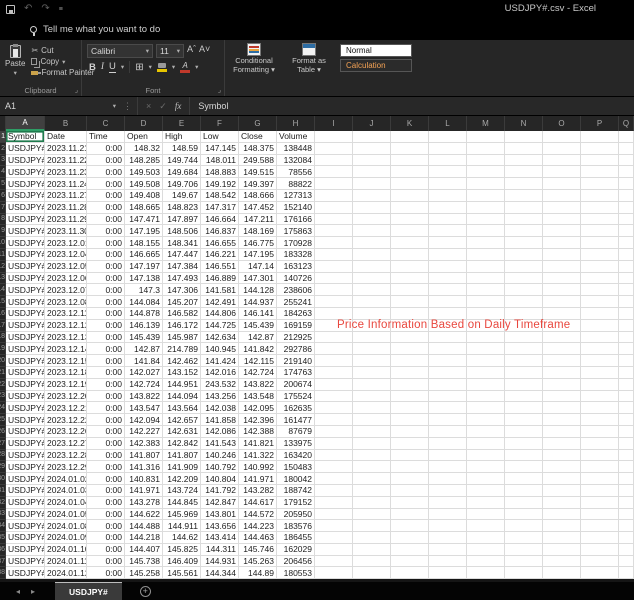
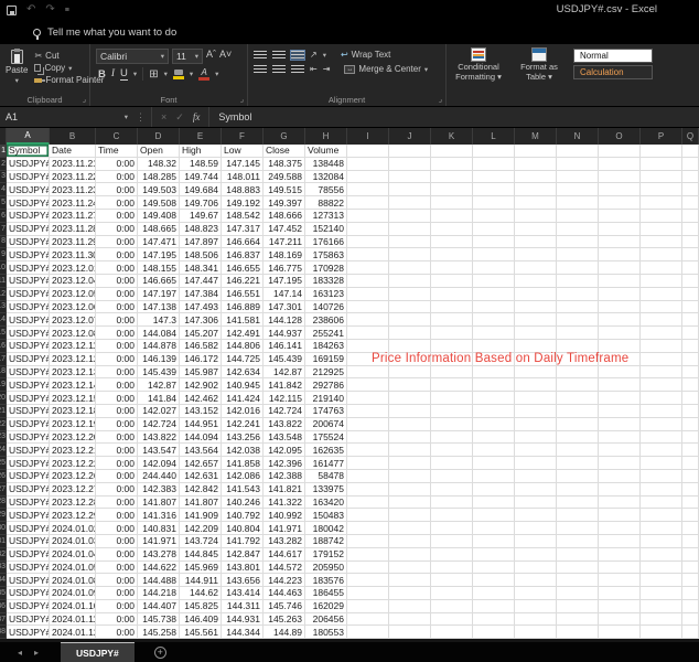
  ↶
  ↷
  USDJPY#.csv - Excel
  Tell me what you want to do
  Paste
  ✂
  Cut
  Copy
  Format Painter
  Clipboard
  Calibri
  11
  Aˆ
  A˅
  B
  I
  U
  ⊞
  A
  Font
+ ↗
+ ↩
+ Wrap Text
+ ⇤
+ ⇥
+ Merge & Center
+ Alignment
  Conditional
  Formatting ▾
  Format as
  Table ▾
  Normal
  Calculation
  A1
  ⋮
  ×
  ✓
  fx
  Symbol
  A
  B
  C
  D
  E
  F
  G
  H
  I
  J
  K
  L
  M
  N
  O
  P
  Q
  Symbol
  Date
  Time
  Open
  High
  Low
  Close
  Volume
  USDJPY#
  2023.11.2
  0:00
  148.32
  148.59
  147.145
  148.375
  138448
  USDJPY#
  2023.11.2
  0:00
  148.285
  149.744
  148.011
  249.588
  132084
  USDJPY#
  2023.11.2
  0:00
  149.503
  149.684
  148.883
  149.515
  78556
  USDJPY#
  2023.11.2
  0:00
  149.508
  149.706
  149.192
  149.397
  88822
  USDJPY#
  2023.11.2
  0:00
  149.408
  149.67
  148.542
  148.666
  127313
  USDJPY#
  2023.11.2
  0:00
  148.665
  148.823
  147.317
  147.452
  152140
  USDJPY#
  2023.11.2
  0:00
  147.471
  147.897
  146.664
  147.211
  176166
  USDJPY#
  2023.11.3
  0:00
  147.195
  148.506
  146.837
  148.169
  175863
  USDJPY#
  2023.12.0
  0:00
  148.155
  148.341
  146.655
  146.775
  170928
  USDJPY#
  2023.12.0
  0:00
  146.665
  147.447
  146.221
  147.195
  183328
  USDJPY#
  2023.12.0
  0:00
  147.197
  147.384
  146.551
  147.14
  163123
  USDJPY#
  2023.12.0
  0:00
  147.138
  147.493
  146.889
  147.301
  140726
  USDJPY#
  2023.12.0
  0:00
  147.3
  147.306
  141.581
  144.128
  238606
  USDJPY#
  2023.12.0
  0:00
  144.084
  145.207
  142.491
  144.937
  255241
  USDJPY#
  2023.12.1
  0:00
  144.878
  146.582
  144.806
  146.141
  184263
  USDJPY#
  2023.12.1
  0:00
  146.139
  146.172
  144.725
  145.439
  169159
  USDJPY#
  2023.12.1
  0:00
  145.439
  145.987
  142.634
  142.87
  212925
  USDJPY#
  2023.12.1
  0:00
  142.87
- 214.789
+ 142.902
  140.945
  141.842
  292786
  USDJPY#
  2023.12.1
  0:00
  141.84
  142.462
  141.424
  142.115
  219140
  USDJPY#
  2023.12.1
  0:00
  142.027
  143.152
  142.016
  142.724
  174763
  USDJPY#
  2023.12.1
  0:00
  142.724
  144.951
- 243.532
+ 142.241
  143.822
  200674
  USDJPY#
  2023.12.2
  0:00
  143.822
  144.094
  143.256
  143.548
  175524
  USDJPY#
  2023.12.2
  0:00
  143.547
  143.564
  142.038
  142.095
  162635
  USDJPY#
  2023.12.2
  0:00
  142.094
  142.657
  141.858
  142.396
  161477
  USDJPY#
  2023.12.2
  0:00
- 142.227
+ 244.440
  142.631
  142.086
  142.388
- 87679
+ 58478
  USDJPY#
  2023.12.2
  0:00
  142.383
  142.842
  141.543
  141.821
  133975
  USDJPY#
  2023.12.2
  0:00
  141.807
  141.807
  140.246
  141.322
  163420
  USDJPY#
  2023.12.2
  0:00
  141.316
  141.909
  140.792
  140.992
  150483
  USDJPY#
  2024.01.0
  0:00
  140.831
  142.209
  140.804
  141.971
  180042
  USDJPY#
  2024.01.0
  0:00
  141.971
  143.724
  141.792
  143.282
  188742
  USDJPY#
  2024.01.0
  0:00
  143.278
  144.845
  142.847
  144.617
  179152
  USDJPY#
  2024.01.0
  0:00
  144.622
  145.969
  143.801
  144.572
  205950
  USDJPY#
  2024.01.0
  0:00
  144.488
  144.911
  143.656
  144.223
  183576
  USDJPY#
  2024.01.0
  0:00
  144.218
  144.62
  143.414
  144.463
  186455
  USDJPY#
  2024.01.1
  0:00
  144.407
  145.825
  144.311
  145.746
  162029
  USDJPY#
  2024.01.1
  0:00
  145.738
  146.409
  144.931
  145.263
  206456
  USDJPY#
  2024.01.1
  0:00
  145.258
  145.561
  144.344
  144.89
  180553
  Price Information Based on Daily Timeframe
  ◂
  ▸
  USDJPY#
  +
